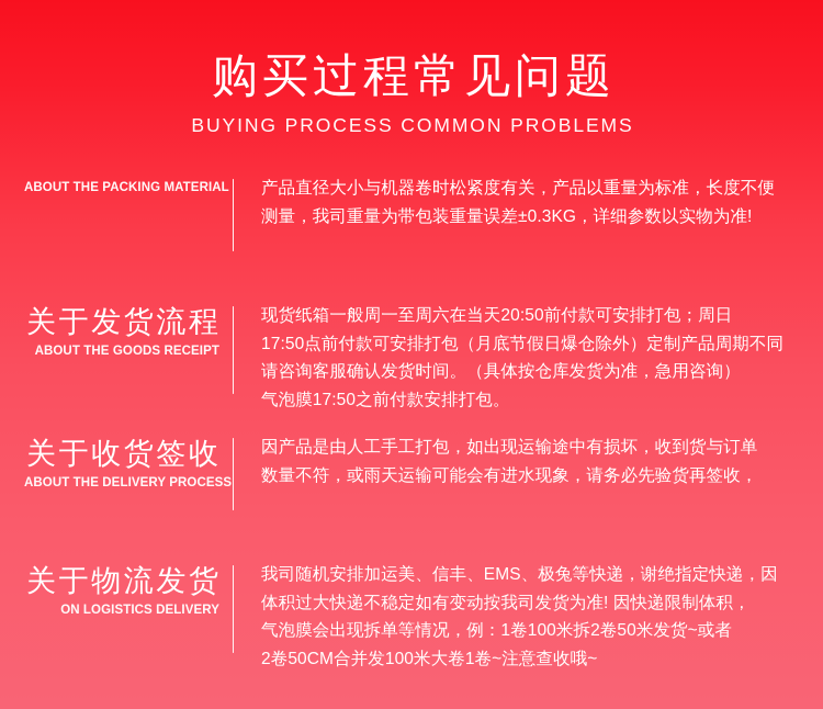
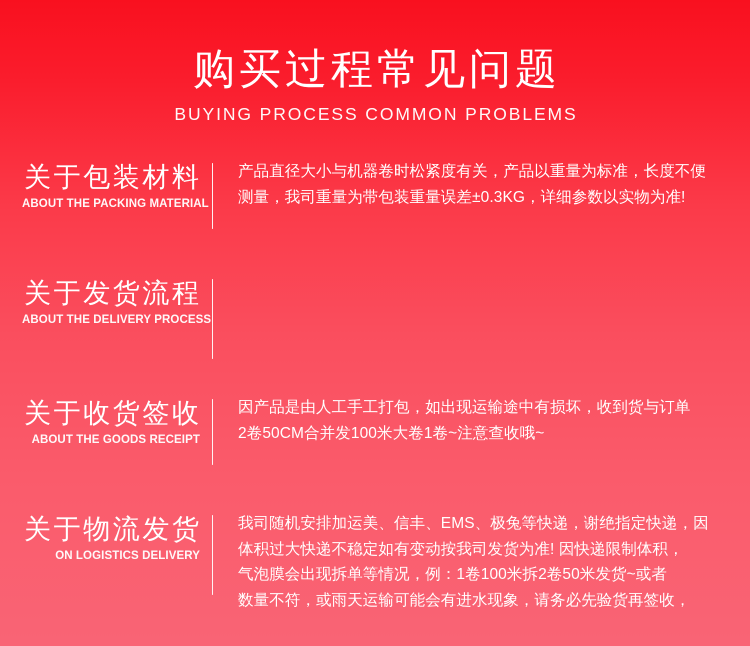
  购买过程常见问题
  BUYING PROCESS COMMON PROBLEMS
+ 关于包装材料
  ABOUT THE PACKING MATERIAL
  产品直径大小与机器卷时松紧度有关，产品以重量为标准，长度不便
  测量，我司重量为带包装重量误差±0.3KG，详细参数以实物为准!
  关于发货流程
- ABOUT THE GOODS RECEIPT
+ ABOUT THE DELIVERY PROCESS
- 现货纸箱一般周一至周六在当天20:50前付款可安排打包；周日
- 17:50点前付款可安排打包（月底节假日爆仓除外）定制产品周期不同
- 请咨询客服确认发货时间。（具体按仓库发货为准，急用咨询）
- 气泡膜17:50之前付款安排打包。
  关于收货签收
- ABOUT THE DELIVERY PROCESS
+ ABOUT THE GOODS RECEIPT
  因产品是由人工手工打包，如出现运输途中有损坏，收到货与订单
- 数量不符，或雨天运输可能会有进水现象，请务必先验货再签收，
+ 2卷50CM合并发100米大卷1卷~注意查收哦~
  关于物流发货
  ON LOGISTICS DELIVERY
  我司随机安排加运美、信丰、EMS、极兔等快递，谢绝指定快递，因
  体积过大快递不稳定如有变动按我司发货为准! 因快递限制体积，
  气泡膜会出现拆单等情况，例：1卷100米拆2卷50米发货~或者
- 2卷50CM合并发100米大卷1卷~注意查收哦~
+ 数量不符，或雨天运输可能会有进水现象，请务必先验货再签收，
